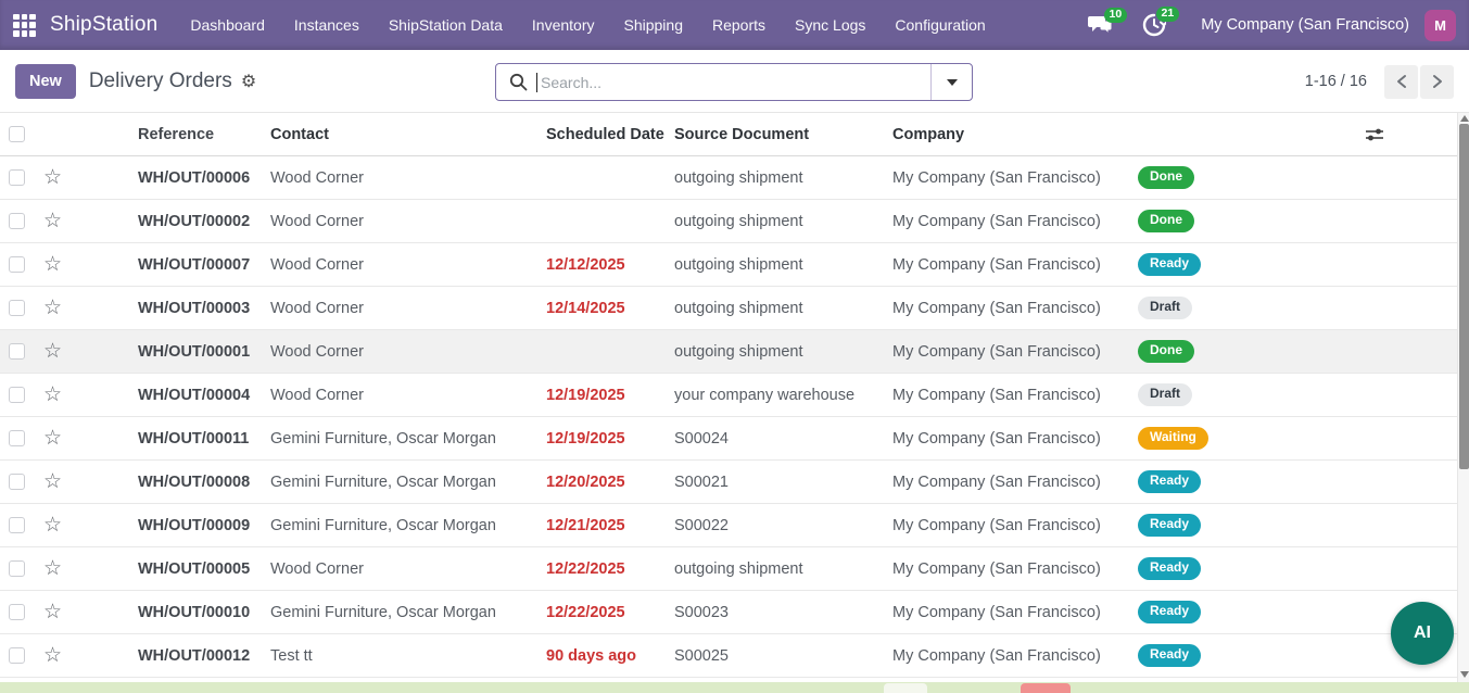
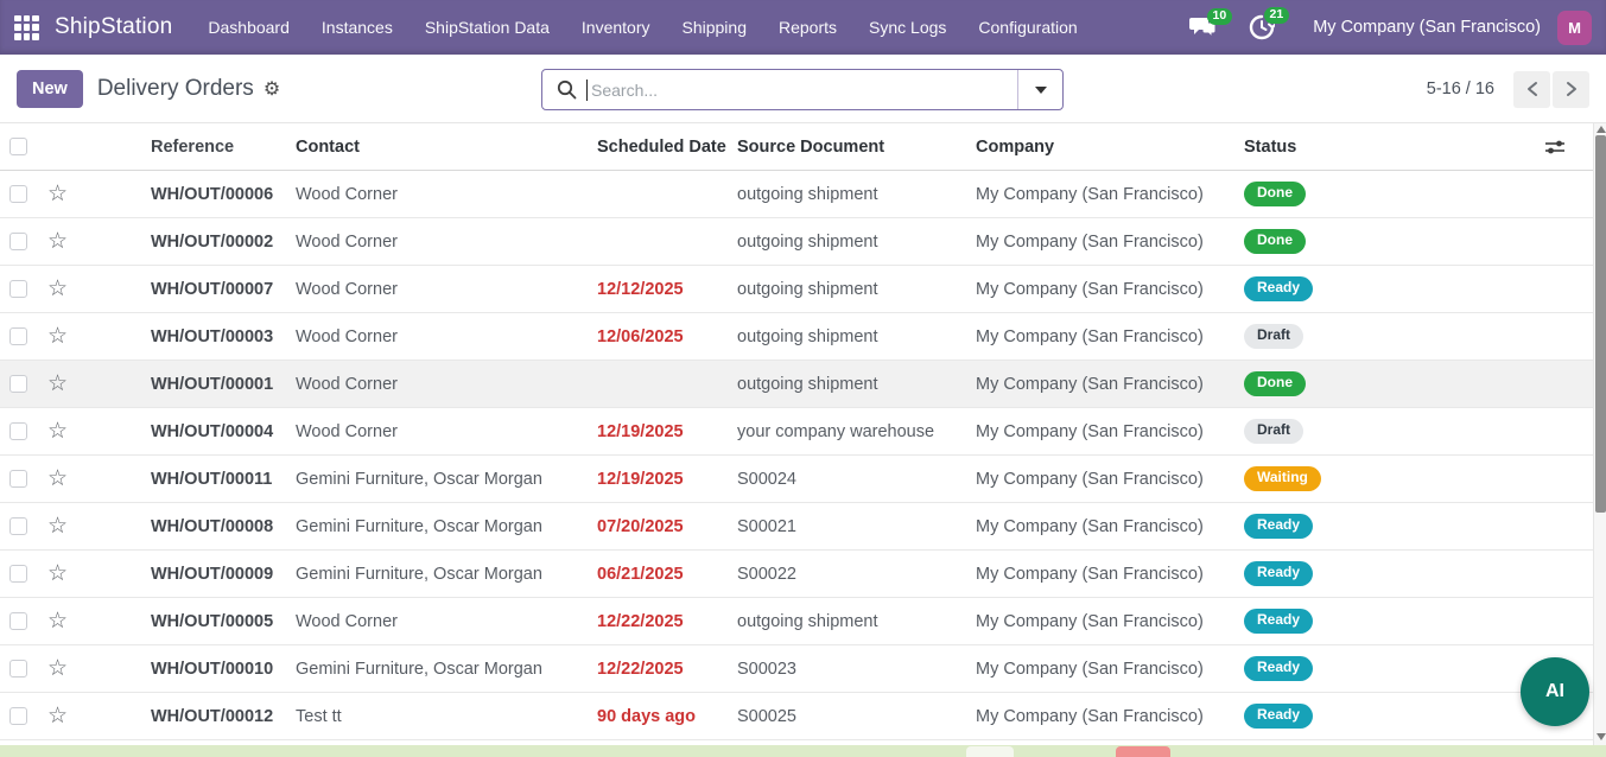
  ShipStation
  Dashboard
  Instances
  ShipStation Data
  Inventory
  Shipping
  Reports
  Sync Logs
  Configuration
  10
  21
  My Company (San Francisco)
  M
  New
  Delivery Orders
  ⚙
  Search...
- 1-16 / 16
+ 5-16 / 16
  Reference
  Contact
  Scheduled Date
  Source Document
  Company
+ Status
  ☆
  WH/OUT/00006
  Wood Corner
  outgoing shipment
  My Company (San Francisco)
  Done
  ☆
  WH/OUT/00002
  Wood Corner
  outgoing shipment
  My Company (San Francisco)
  Done
  ☆
  WH/OUT/00007
  Wood Corner
  12/12/2025
  outgoing shipment
  My Company (San Francisco)
  Ready
  ☆
  WH/OUT/00003
  Wood Corner
- 12/14/2025
+ 12/06/2025
  outgoing shipment
  My Company (San Francisco)
  Draft
  ☆
  WH/OUT/00001
  Wood Corner
  outgoing shipment
  My Company (San Francisco)
  Done
  ☆
  WH/OUT/00004
  Wood Corner
  12/19/2025
  your company warehouse
  My Company (San Francisco)
  Draft
  ☆
  WH/OUT/00011
  Gemini Furniture, Oscar Morgan
  12/19/2025
  S00024
  My Company (San Francisco)
  Waiting
  ☆
  WH/OUT/00008
  Gemini Furniture, Oscar Morgan
- 12/20/2025
+ 07/20/2025
  S00021
  My Company (San Francisco)
  Ready
  ☆
  WH/OUT/00009
  Gemini Furniture, Oscar Morgan
- 12/21/2025
+ 06/21/2025
  S00022
  My Company (San Francisco)
  Ready
  ☆
  WH/OUT/00005
  Wood Corner
  12/22/2025
  outgoing shipment
  My Company (San Francisco)
  Ready
  ☆
  WH/OUT/00010
  Gemini Furniture, Oscar Morgan
  12/22/2025
  S00023
  My Company (San Francisco)
  Ready
  ☆
  WH/OUT/00012
  Test tt
  90 days ago
  S00025
  My Company (San Francisco)
  Ready
  AI
